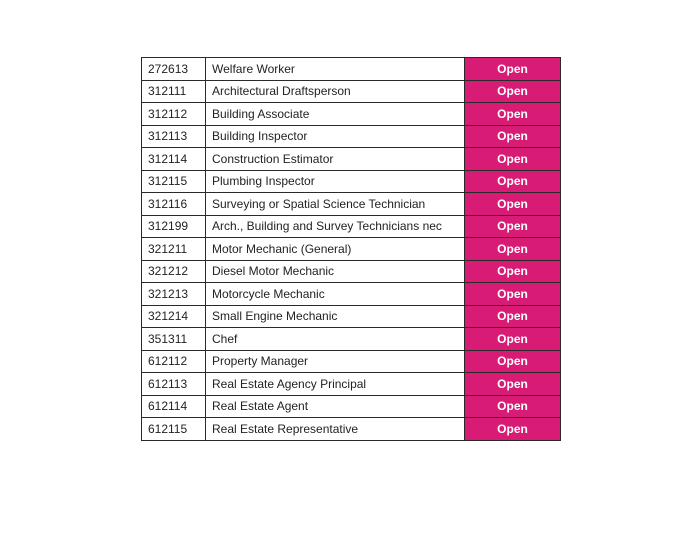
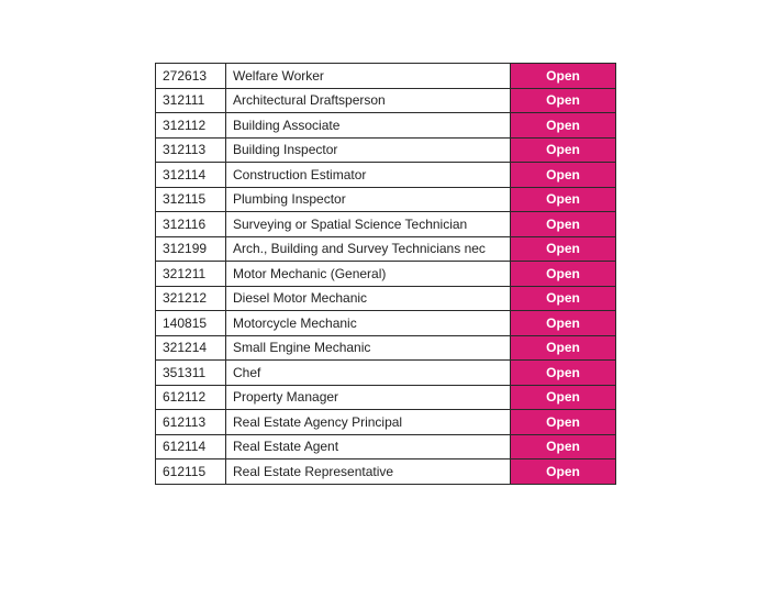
  272613	Welfare Worker	Open
  312111	Architectural Draftsperson	Open
  312112	Building Associate	Open
  312113	Building Inspector	Open
  312114	Construction Estimator	Open
  312115	Plumbing Inspector	Open
  312116	Surveying or Spatial Science Technician	Open
  312199	Arch., Building and Survey Technicians nec	Open
  321211	Motor Mechanic (General)	Open
  321212	Diesel Motor Mechanic	Open
- 321213	Motorcycle Mechanic	Open
+ 140815	Motorcycle Mechanic	Open
  321214	Small Engine Mechanic	Open
  351311	Chef	Open
  612112	Property Manager	Open
  612113	Real Estate Agency Principal	Open
  612114	Real Estate Agent	Open
  612115	Real Estate Representative	Open
